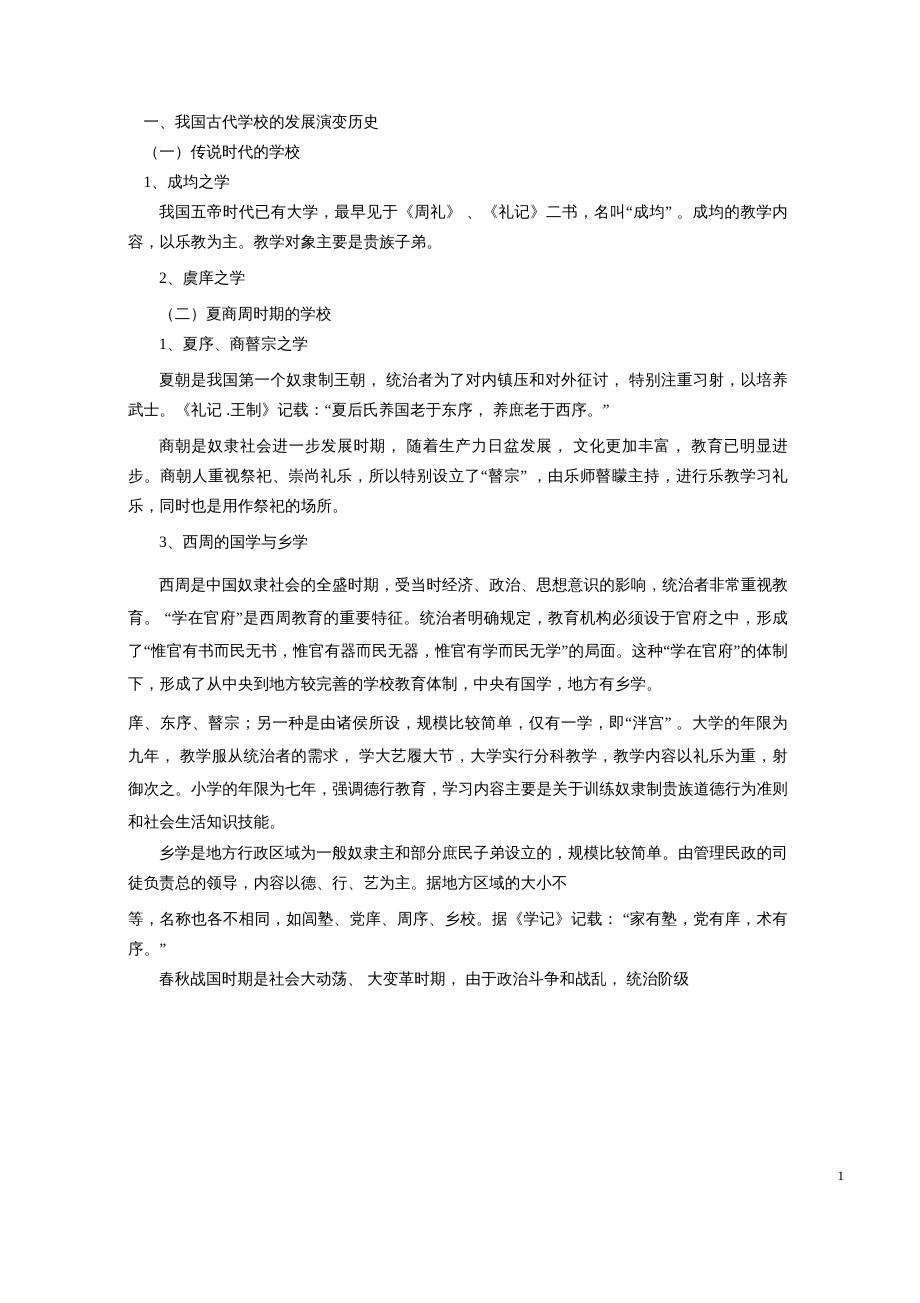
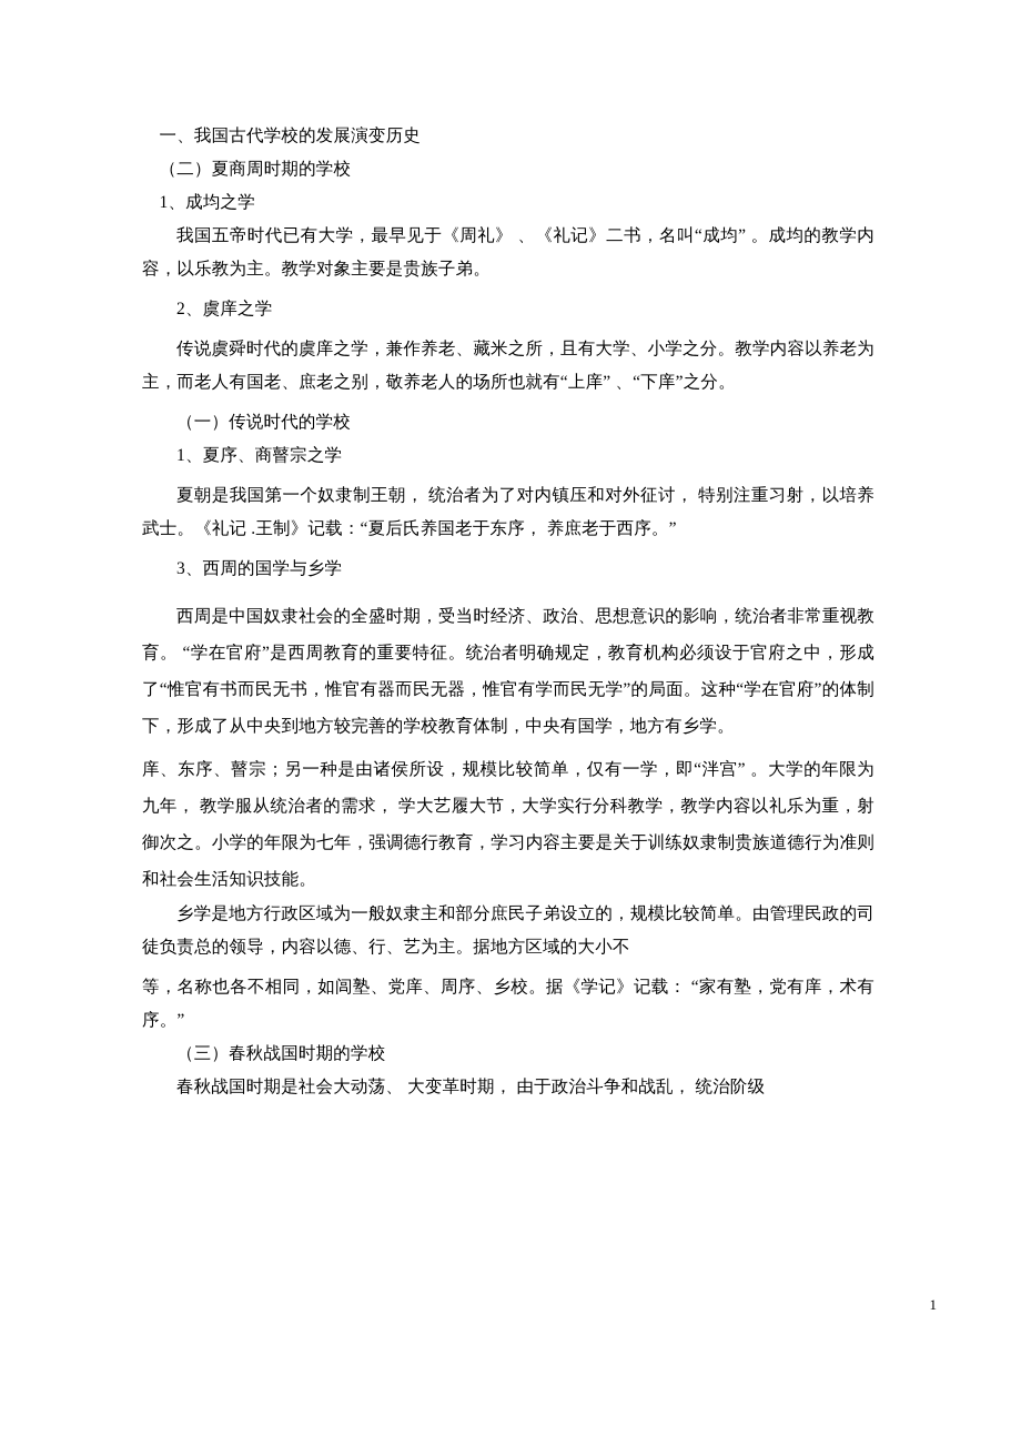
  一、我国古代学校的发展演变历史
- （一）传说时代的学校
+ （二）夏商周时期的学校
  1、成均之学
  我国五帝时代已有大学，最早见于《周礼》 、《礼记》二书，名叫“成均” 。成均的教学内容，以乐教为主。教学对象主要是贵族子弟。
  2、虞庠之学
+ 传说虞舜时代的虞庠之学，兼作养老、藏米之所，且有大学、小学之分。教学内容以养老为主，而老人有国老、庶老之别，敬养老人的场所也就有“上庠” 、“下庠”之分。
- （二）夏商周时期的学校
+ （一）传说时代的学校
  1、夏序、商瞽宗之学
  夏朝是我国第一个奴隶制王朝， 统治者为了对内镇压和对外征讨， 特别注重习射，以培养武士。《礼记 .王制》记载：“夏后氏养国老于东序， 养庶老于西序。”
- 商朝是奴隶社会进一步发展时期， 随着生产力日盆发展， 文化更加丰富， 教育已明显进步。商朝人重视祭祀、崇尚礼乐，所以特别设立了“瞽宗” ，由乐师瞽矇主持，进行乐教学习礼乐，同时也是用作祭祀的场所。
  3、西周的国学与乡学
  西周是中国奴隶社会的全盛时期，受当时经济、政治、思想意识的影响，统治者非常重视教育。 “学在官府”是西周教育的重要特征。统治者明确规定，教育机构必须设于官府之中，形成了“惟官有书而民无书，惟官有器而民无器，惟官有学而民无学”的局面。这种“学在官府”的体制下，形成了从中央到地方较完善的学校教育体制，中央有国学，地方有乡学。
  庠、东序、瞽宗；另一种是由诸侯所设，规模比较简单，仅有一学，即“泮宫” 。大学的年限为九年， 教学服从统治者的需求， 学大艺履大节，大学实行分科教学，教学内容以礼乐为重，射御次之。小学的年限为七年，强调德行教育，学习内容主要是关于训练奴隶制贵族道德行为准则和社会生活知识技能。
  乡学是地方行政区域为一般奴隶主和部分庶民子弟设立的，规模比较简单。由管理民政的司徒负责总的领导，内容以德、行、艺为主。据地方区域的大小不
  等，名称也各不相同，如闾塾、党庠、周序、乡校。据《学记》记载： “家有塾，党有庠，术有序。”
+ （三）春秋战国时期的学校
  春秋战国时期是社会大动荡、 大变革时期， 由于政治斗争和战乱， 统治阶级
  1
